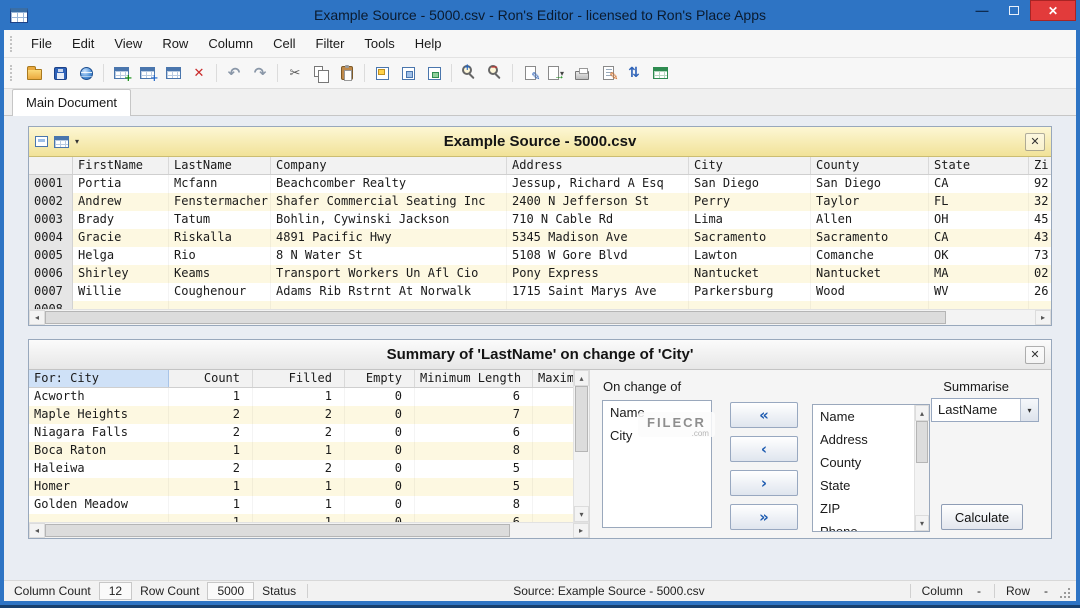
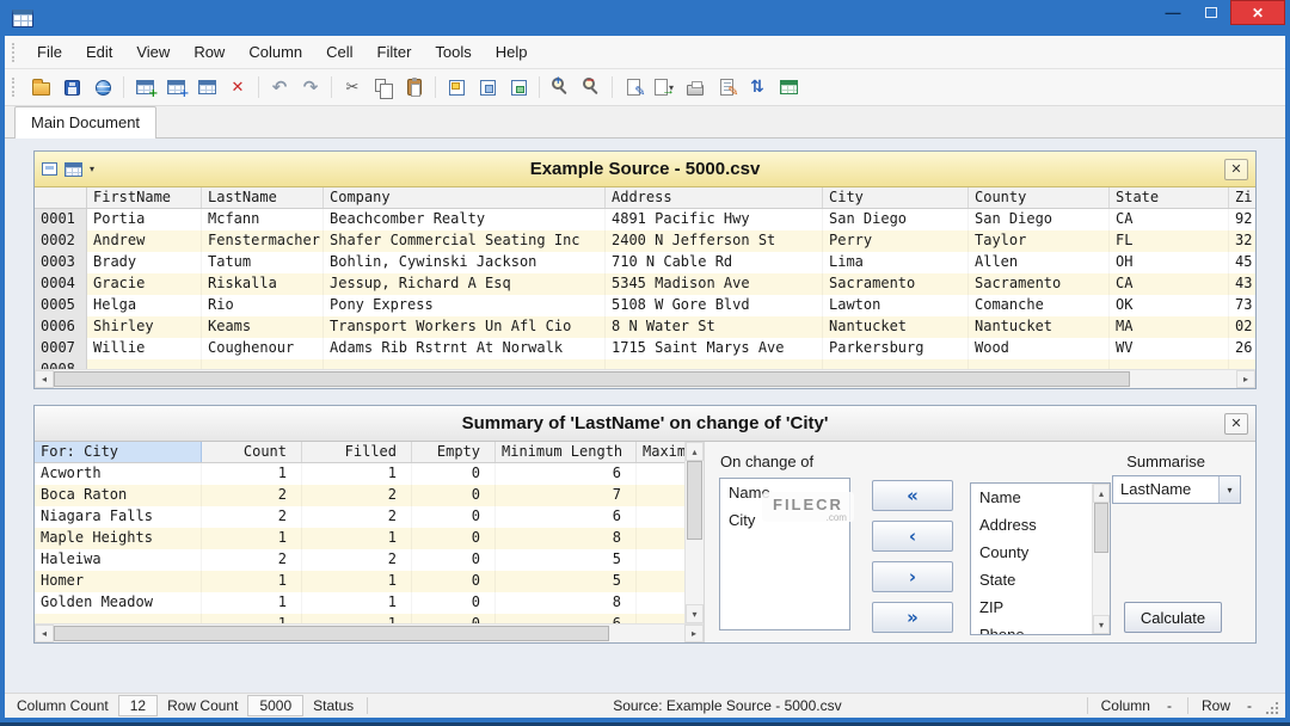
- Example Source - 5000.csv - Ron's Editor - licensed to Ron's Place Apps
  —
  ✕
  File
  Edit
  View
  Row
  Column
  Cell
  Filter
  Tools
  Help
  Main Document
  Example Source - 5000.csv
  ✕
  FirstName
  LastName
  Company
  Address
  City
  County
  State
  0001
  Portia
  Mcfann
  Beachcomber Realty
- Jessup, Richard A Esq
+ 4891 Pacific Hwy
  San Diego
  San Diego
  CA
  92
  0002
  Andrew
  Fenstermacher
  Shafer Commercial Seating Inc
  2400 N Jefferson St
  Perry
  Taylor
  FL
  32
  0003
  Brady
  Tatum
  Bohlin, Cywinski Jackson
  710 N Cable Rd
  Lima
  Allen
  OH
  45
  0004
  Gracie
  Riskalla
- 4891 Pacific Hwy
+ Jessup, Richard A Esq
  5345 Madison Ave
  Sacramento
  Sacramento
  CA
  43
  0005
  Helga
  Rio
- 8 N Water St
+ Pony Express
  5108 W Gore Blvd
  Lawton
  Comanche
  OK
  73
  0006
  Shirley
  Keams
  Transport Workers Un Afl Cio
- Pony Express
+ 8 N Water St
  Nantucket
  Nantucket
  MA
  02
  0007
  Willie
  Coughenour
  Adams Rib Rstrnt At Norwalk
  1715 Saint Marys Ave
  Parkersburg
  Wood
  WV
  26
  Summary of 'LastName' on change of 'City'
  ✕
  For: City
  Count
  Filled
  Empty
  Minimum Length
  Acworth
  1
  1
  0
  6
- Maple Heights
+ Boca Raton
  2
  2
  0
  7
  Niagara Falls
  2
  2
  0
  6
- Boca Raton
+ Maple Heights
  1
  1
  0
  8
  Haleiwa
  2
  2
  0
  5
  Homer
  1
  1
  0
  5
  Golden Meadow
  1
  1
  0
  8
  On change of
  Name
  City
  FILECR
  .com
  «
  ‹
  ›
  »
  Name
  Address
  County
  State
  ZIP
  Summarise
  LastName
  Calculate
  Column Count
  12
  Row Count
  5000
  Status
  Source: Example Source - 5000.csv
  Column
  -
  Row
  -
